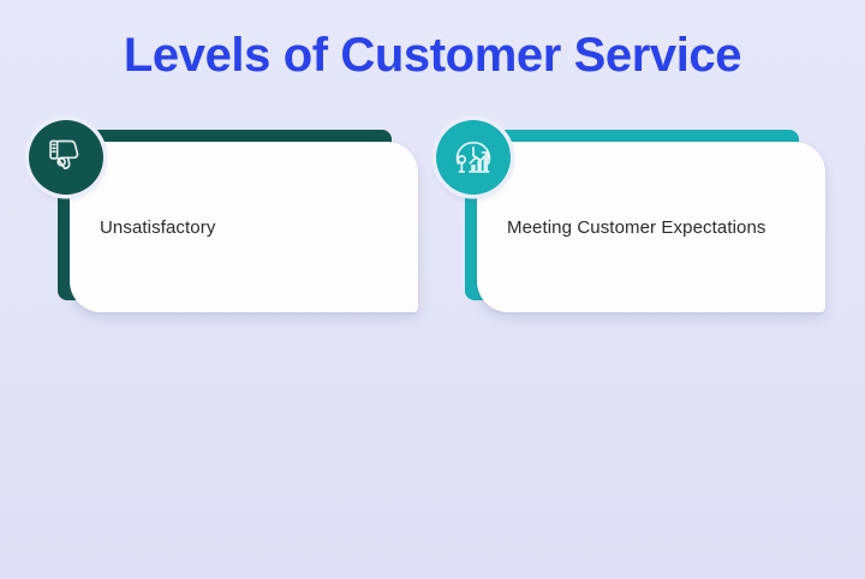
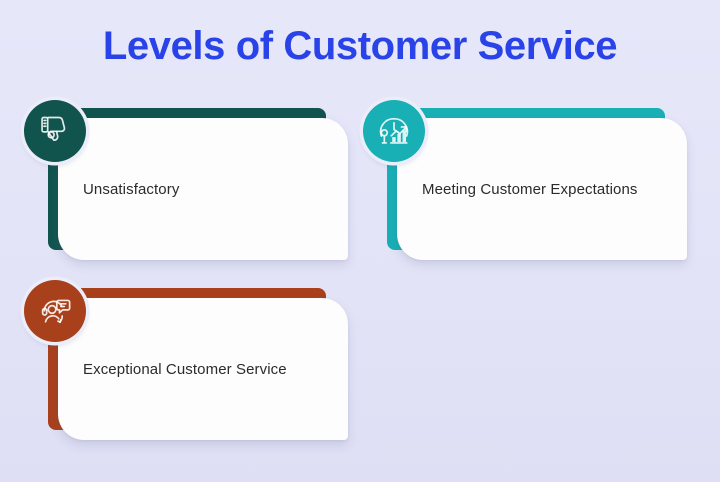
  Levels of Customer Service
  Unsatisfactory
  Meeting Customer Expectations
+ Exceptional Customer Service
